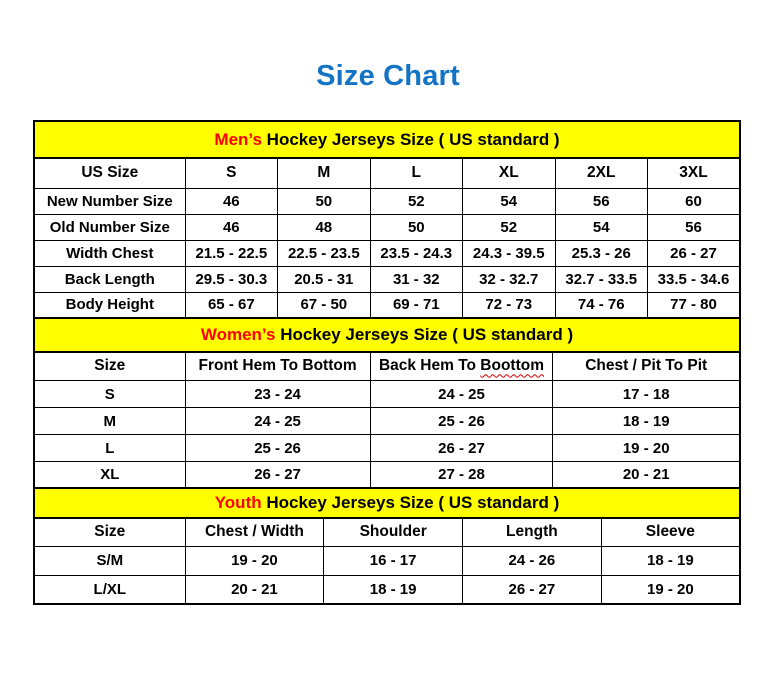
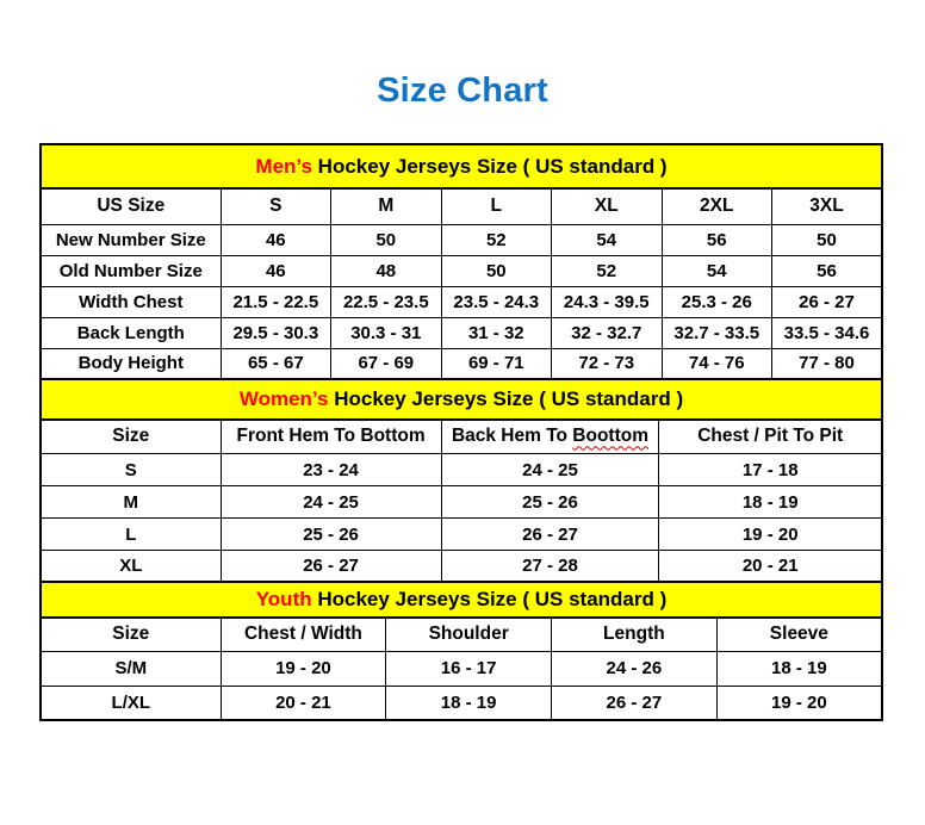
  Size Chart
  Men’s Hockey Jerseys Size ( US standard )
  US Size	S	M	L	XL	2XL	3XL
- New Number Size	46	50	52	54	56	60
+ New Number Size	46	50	52	54	56	50
  Old Number Size	46	48	50	52	54	56
  Width Chest	21.5 - 22.5	22.5 - 23.5	23.5 - 24.3	24.3 - 39.5	25.3 - 26	26 - 27
- Back Length	29.5 - 30.3	20.5 - 31	31 - 32	32 - 32.7	32.7 - 33.5	33.5 - 34.6
+ Back Length	29.5 - 30.3	30.3 - 31	31 - 32	32 - 32.7	32.7 - 33.5	33.5 - 34.6
- Body Height	65 - 67	67 - 50	69 - 71	72 - 73	74 - 76	77 - 80
+ Body Height	65 - 67	67 - 69	69 - 71	72 - 73	74 - 76	77 - 80
  Women’s Hockey Jerseys Size ( US standard )
  Size	Front Hem To Bottom	Back Hem To Boottom	Chest / Pit To Pit
  S	23 - 24	24 - 25	17 - 18
  M	24 - 25	25 - 26	18 - 19
  L	25 - 26	26 - 27	19 - 20
  XL	26 - 27	27 - 28	20 - 21
  Youth Hockey Jerseys Size ( US standard )
  Size	Chest / Width	Shoulder	Length	Sleeve
  S/M	19 - 20	16 - 17	24 - 26	18 - 19
  L/XL	20 - 21	18 - 19	26 - 27	19 - 20
